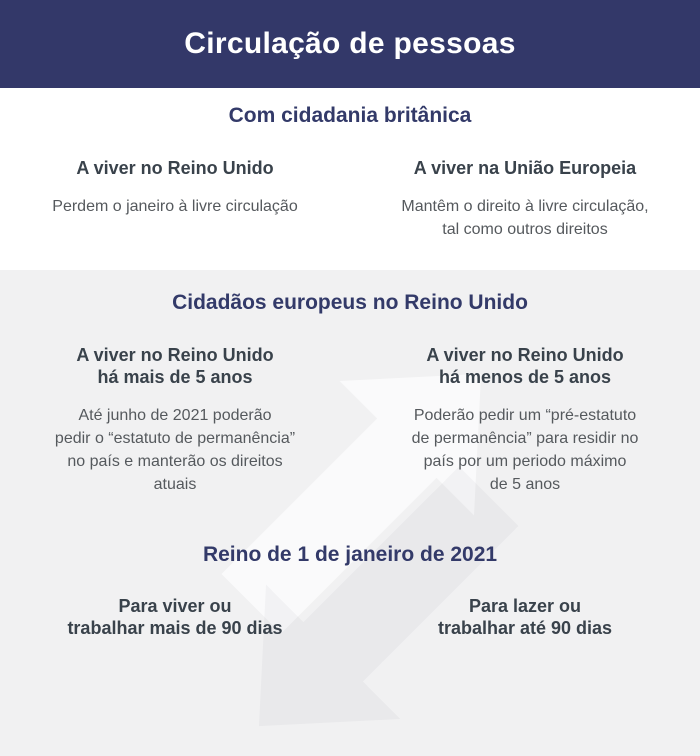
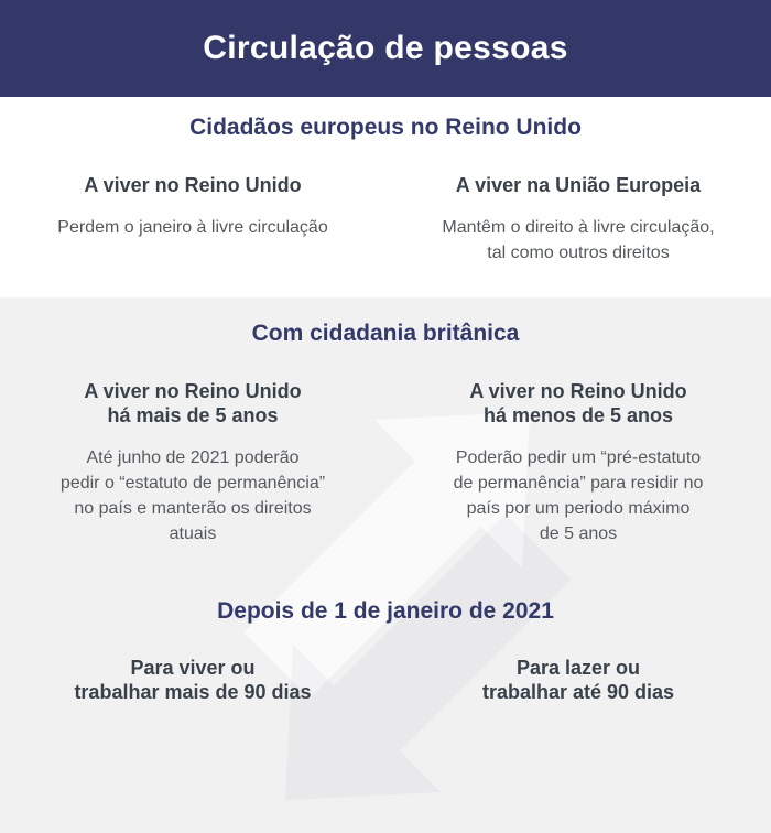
  Circulação de pessoas
- Com cidadania britânica
+ Cidadãos europeus no Reino Unido
  A viver no Reino Unido
  Perdem o janeiro à livre circulação
  A viver na União Europeia
  Mantêm o direito à livre circulação,
  tal como outros direitos
- Cidadãos europeus no Reino Unido
+ Com cidadania britânica
  A viver no Reino Unido
  há mais de 5 anos
  Até junho de 2021 poderão
  pedir o “estatuto de permanência”
  no país e manterão os direitos
  atuais
  A viver no Reino Unido
  há menos de 5 anos
  Poderão pedir um “pré-estatuto
  de permanência” para residir no
  país por um periodo máximo
  de 5 anos
- Reino de 1 de janeiro de 2021
+ Depois de 1 de janeiro de 2021
  Para viver ou
  trabalhar mais de 90 dias
  Para lazer ou
  trabalhar até 90 dias
